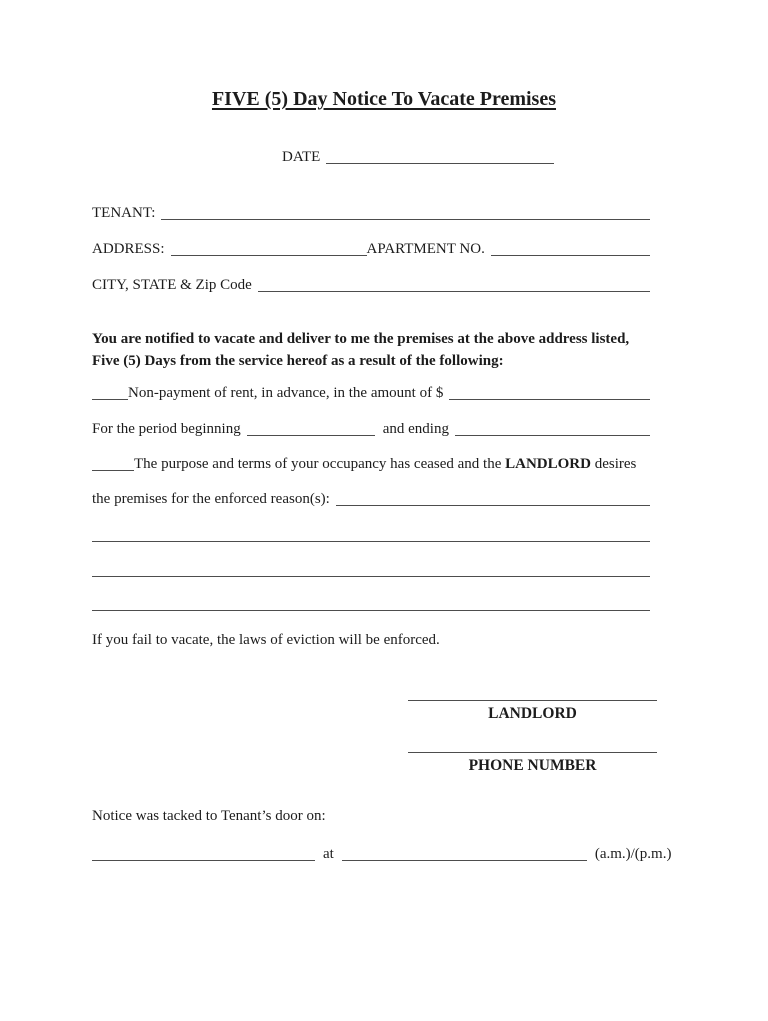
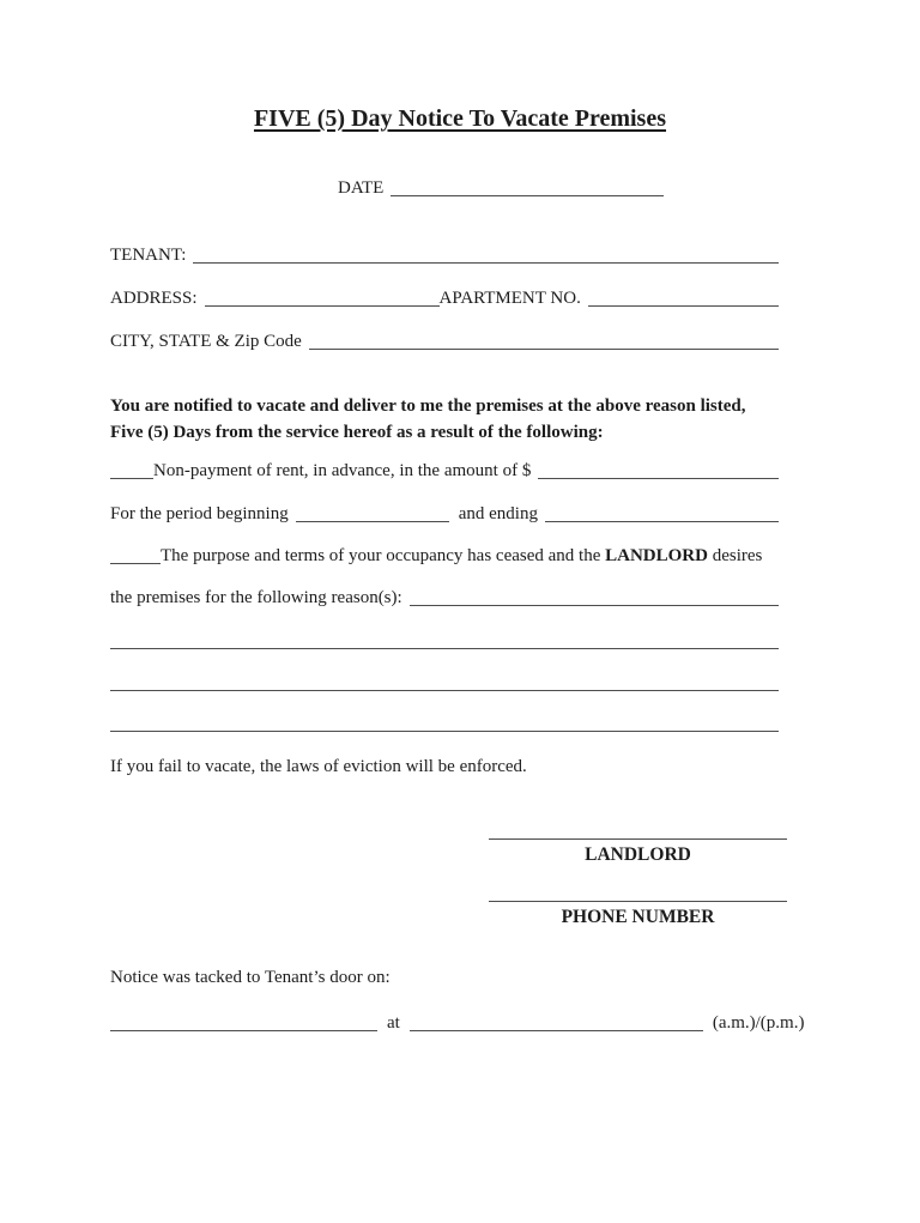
  FIVE (5) Day Notice To Vacate Premises
  DATE
  TENANT:
  ADDRESS:
  APARTMENT NO.
  CITY, STATE & Zip Code
- You are notified to vacate and deliver to me the premises at the above address listed,
+ You are notified to vacate and deliver to me the premises at the above reason listed,
  Five (5) Days from the service hereof as a result of the following:
  Non-payment of rent, in advance, in the amount of $
  For the period beginning
  and ending
  The purpose and terms of your occupancy has ceased and the
  LANDLORD
  desires
- the premises for the enforced reason(s):
+ the premises for the following reason(s):
  If you fail to vacate, the laws of eviction will be enforced.
  LANDLORD
  PHONE NUMBER
  Notice was tacked to Tenant’s door on:
  at
  (a.m.)/(p.m.)
